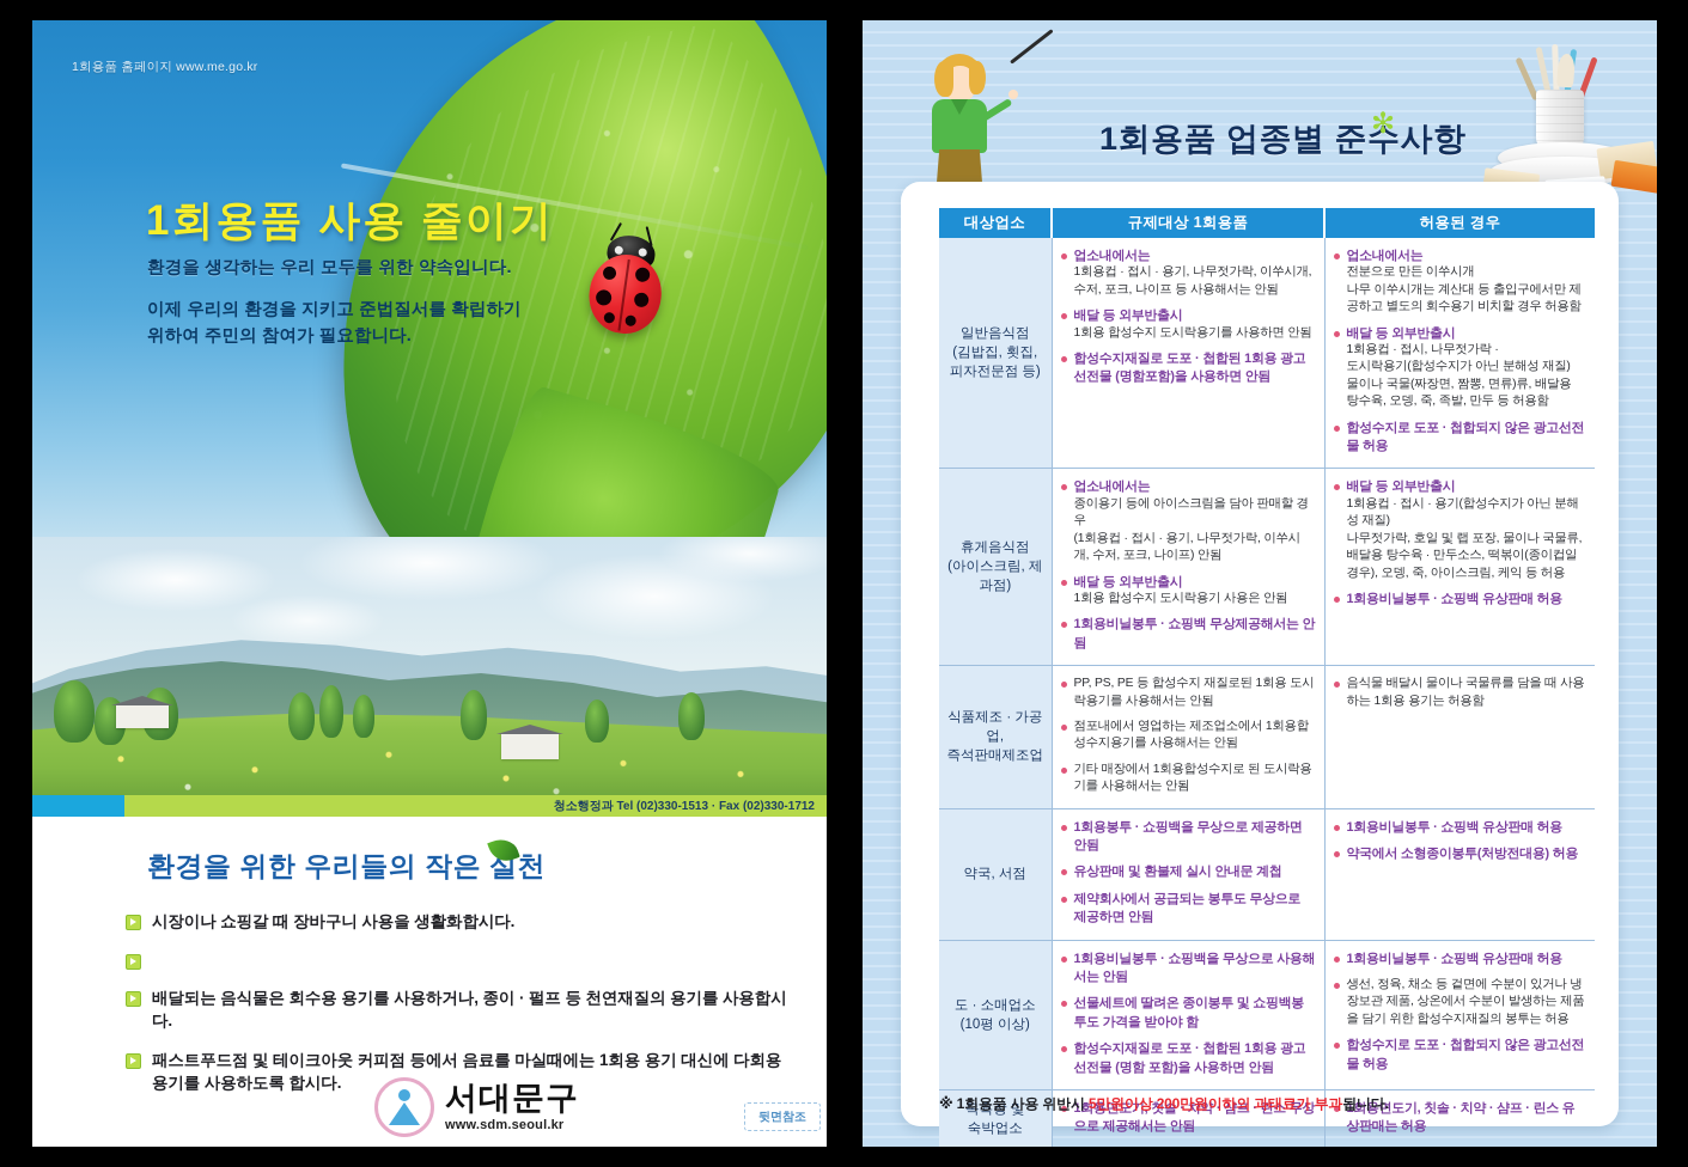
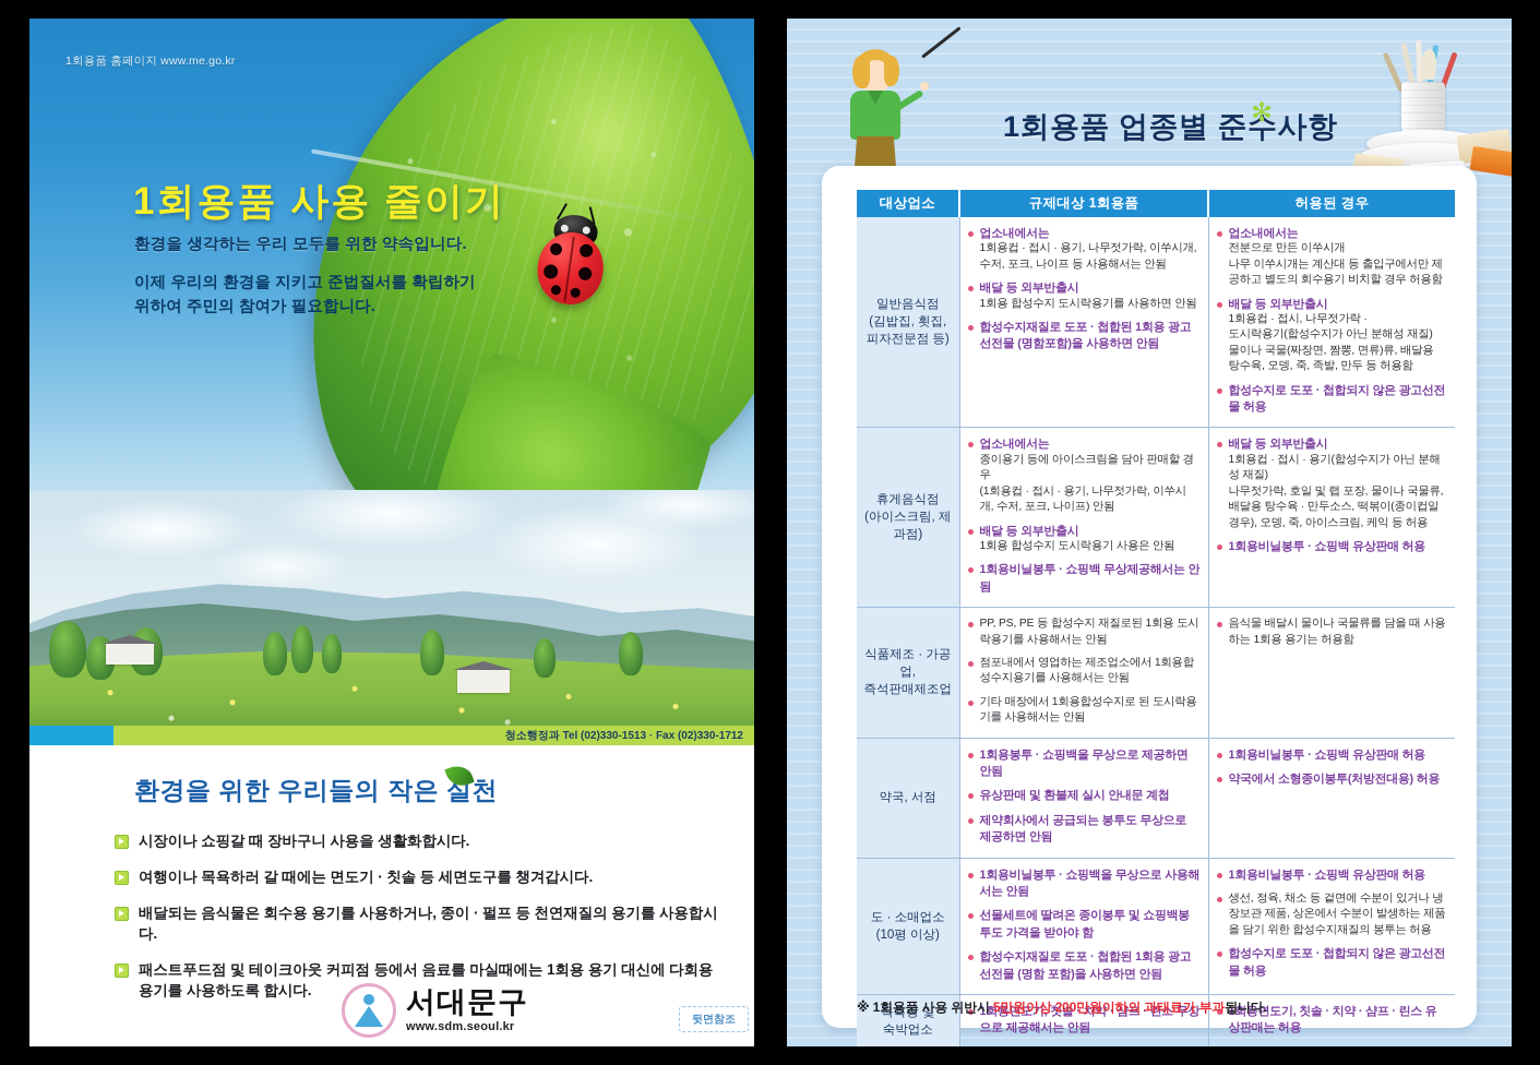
  1회용품 홈페이지 www.me.go.kr
  1회용품 사용 줄이기
  환경을 생각하는 우리 모두를 위한 약속입니다.
  이제 우리의 환경을 지키고 준법질서를 확립하기 위하여 주민의 참여가 필요합니다.
  청소행정과 Tel (02)330-1513 · Fax (02)330-1712
  환경을 위한 우리들의 작은 실천
  시장이나 쇼핑갈 때 장바구니 사용을 생활화합시다.
+ 여행이나 목욕하러 갈 때에는 면도기 · 칫솔 등 세면도구를 챙겨갑시다.
  배달되는 음식물은 회수용 용기를 사용하거나, 종이 · 펄프 등 천연재질의 용기를 사용합시다.
  패스트푸드점 및 테이크아웃 커피점 등에서 음료를 마실때에는 1회용 용기 대신에 다회용 용기를 사용하도록 합시다.
  서대문구
  www.sdm.seoul.kr
  뒷면참조
  1회용품 업종별 준수사항
  ✻
  대상업소	규제대상 1회용품	허용된 경우
  일반음식점(김밥집, 횟집,피자전문점 등)	업소내에서는1회용컵 · 접시 · 용기, 나무젓가락, 이쑤시개, 수저, 포크, 나이프 등 사용해서는 안됨배달 등 외부반출시1회용 합성수지 도시락용기를 사용하면 안됨합성수지재질로 도포 · 첩합된 1회용 광고선전물 (명함포함)을 사용하면 안됨	업소내에서는전분으로 만든 이쑤시개나무 이쑤시개는 계산대 등 출입구에서만 제공하고 별도의 회수용기 비치할 경우 허용함배달 등 외부반출시1회용컵 · 접시, 나무젓가락 ·도시락용기(합성수지가 아닌 분해성 재질)물이나 국물(짜장면, 짬뽕, 면류)류, 배달용 탕수육, 오뎅, 죽, 족발, 만두 등 허용함합성수지로 도포 · 첩합되지 않은 광고선전물 허용
  휴게음식점(아이스크림, 제과점)	업소내에서는종이용기 등에 아이스크림을 담아 판매할 경우(1회용컵 · 접시 · 용기, 나무젓가락, 이쑤시개, 수저, 포크, 나이프) 안됨배달 등 외부반출시1회용 합성수지 도시락용기 사용은 안됨1회용비닐봉투 · 쇼핑백 무상제공해서는 안됨	배달 등 외부반출시1회용컵 · 접시 · 용기(합성수지가 아닌 분해성 재질)나무젓가락, 호일 및 랩 포장, 물이나 국물류, 배달용 탕수육 · 만두소스, 떡볶이(종이컵일 경우), 오뎅, 죽, 아이스크림, 케익 등 허용1회용비닐봉투 · 쇼핑백 유상판매 허용
  식품제조 · 가공업,즉석판매제조업	PP, PS, PE 등 합성수지 재질로된 1회용 도시락용기를 사용해서는 안됨점포내에서 영업하는 제조업소에서 1회용합성수지용기를 사용해서는 안됨기타 매장에서 1회용합성수지로 된 도시락용기를 사용해서는 안됨	음식물 배달시 물이나 국물류를 담을 때 사용하는 1회용 용기는 허용함
  약국, 서점	1회용봉투 · 쇼핑백을 무상으로 제공하면 안됨유상판매 및 환불제 실시 안내문 계첩제약회사에서 공급되는 봉투도 무상으로 제공하면 안됨	1회용비닐봉투 · 쇼핑백 유상판매 허용약국에서 소형종이봉투(처방전대용) 허용
  도 · 소매업소(10평 이상)	1회용비닐봉투 · 쇼핑백을 무상으로 사용해서는 안됨선물세트에 딸려온 종이봉투 및 쇼핑백봉투도 가격을 받아야 함합성수지재질로 도포 · 첩합된 1회용 광고선전물 (명함 포함)을 사용하면 안됨	1회용비닐봉투 · 쇼핑백 유상판매 허용생선, 정육, 채소 등 겉면에 수분이 있거나 냉장보관 제품, 상온에서 수분이 발생하는 제품을 담기 위한 합성수지재질의 봉투는 허용합성수지로 도포 · 첩합되지 않은 광고선전물 허용
  목욕장 및숙박업소	1회용면도기, 칫솔 · 치약 · 샴프 · 린스 무상으로 제공해서는 안됨	1회용면도기, 칫솔 · 치약 · 샴프 · 린스 유상판매는 허용
  ※ 1회용품 사용 위반시 5만원이상 200만원이하의 과태료가 부과됩니다.
